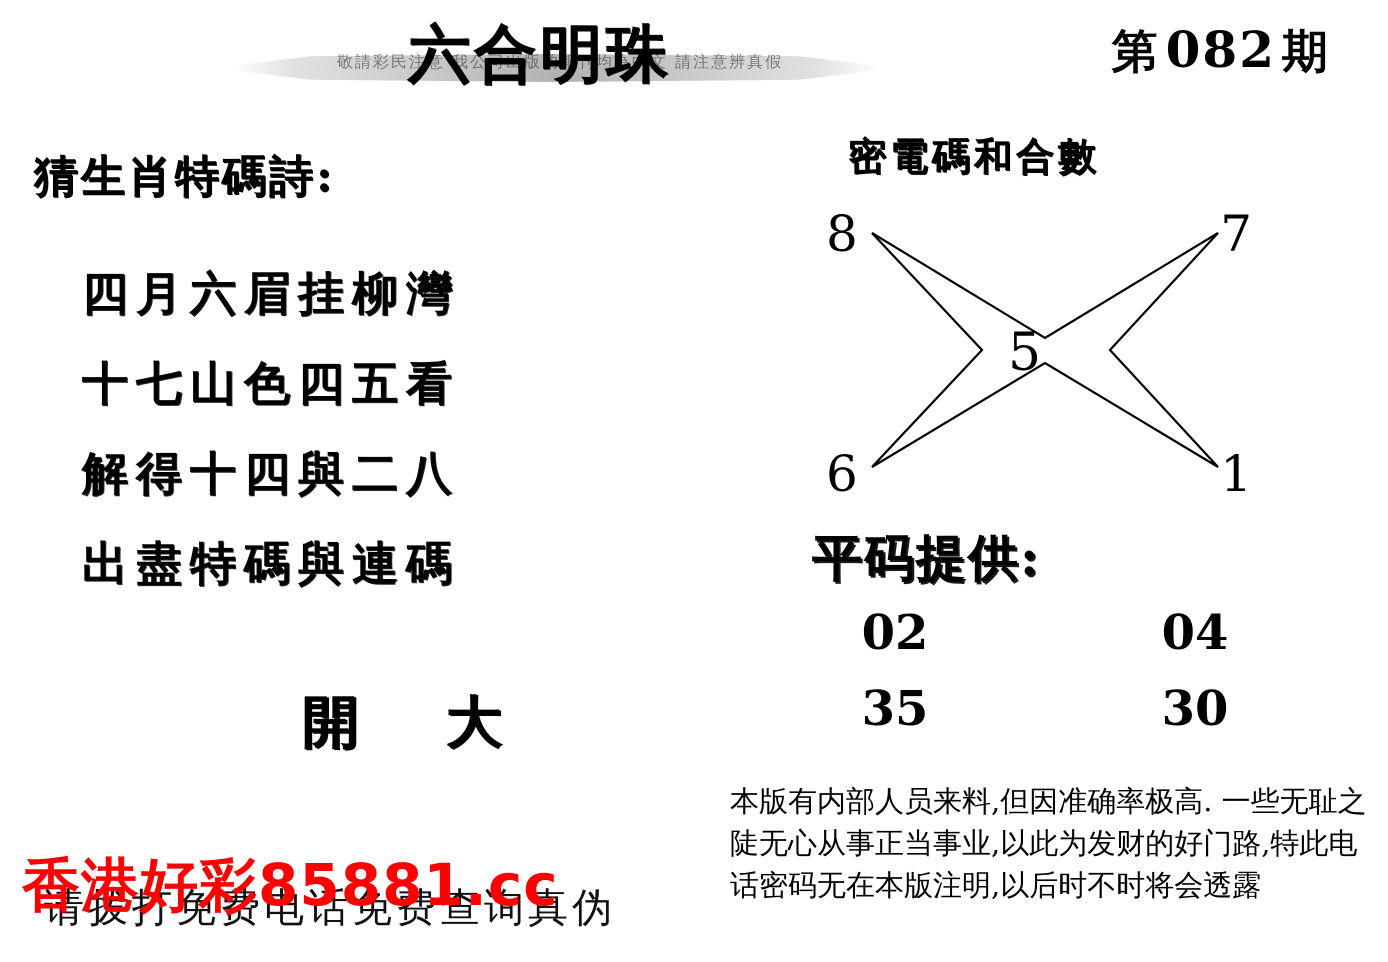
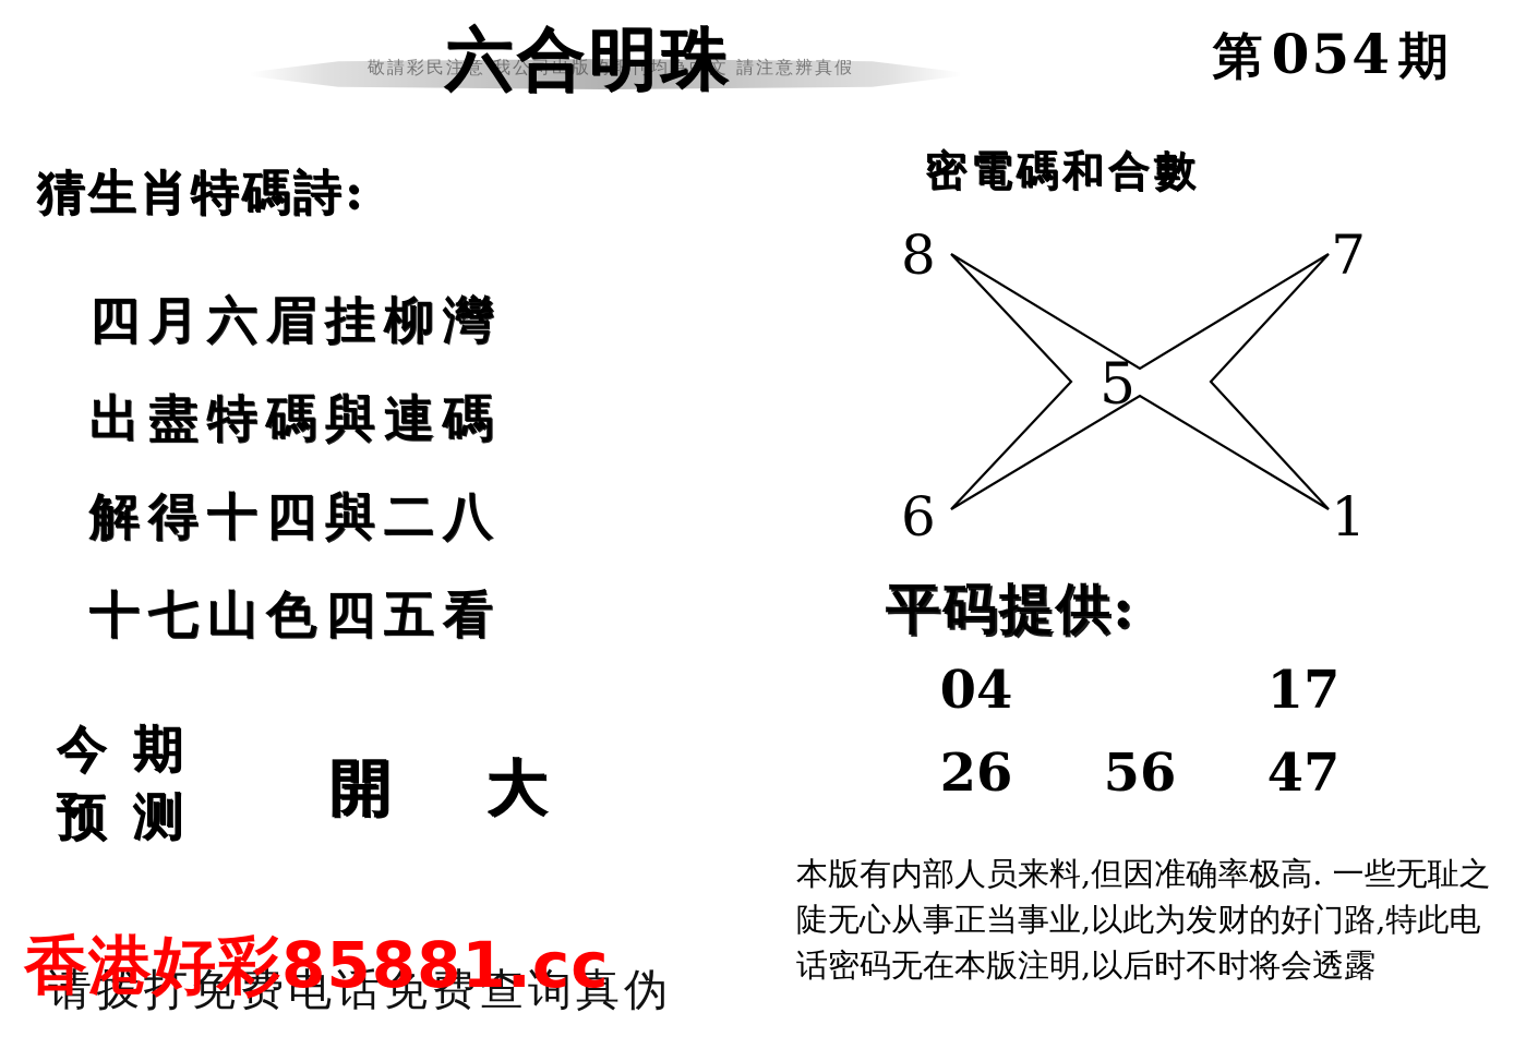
  敬請彩民注意 我公司出版的報刊均為中文 請注意辨真假
  六合明珠
- 第082期
+ 第054期
  猜生肖特碼詩:
  四月六眉挂柳灣
- 十七山色四五看
+ 出盡特碼與連碼
  解得十四與二八
- 出盡特碼與連碼
+ 十七山色四五看
+ 今 期
+ 预 测
  開 大
  请拨打免费电话免费查询真伪
  密電碼和合數
  8
  7
  6
  1
  5
  平码提供:
- 02
  04
+ 17
+ 26
- 35
+ 56
- 30
+ 47
  本版有内部人员来料,但因准确率极高. 一些无耻之陡无心从事正当事业,以此为发财的好门路,特此电话密码无在本版注明,以后时不时将会透露
  香港好彩85881.cc
